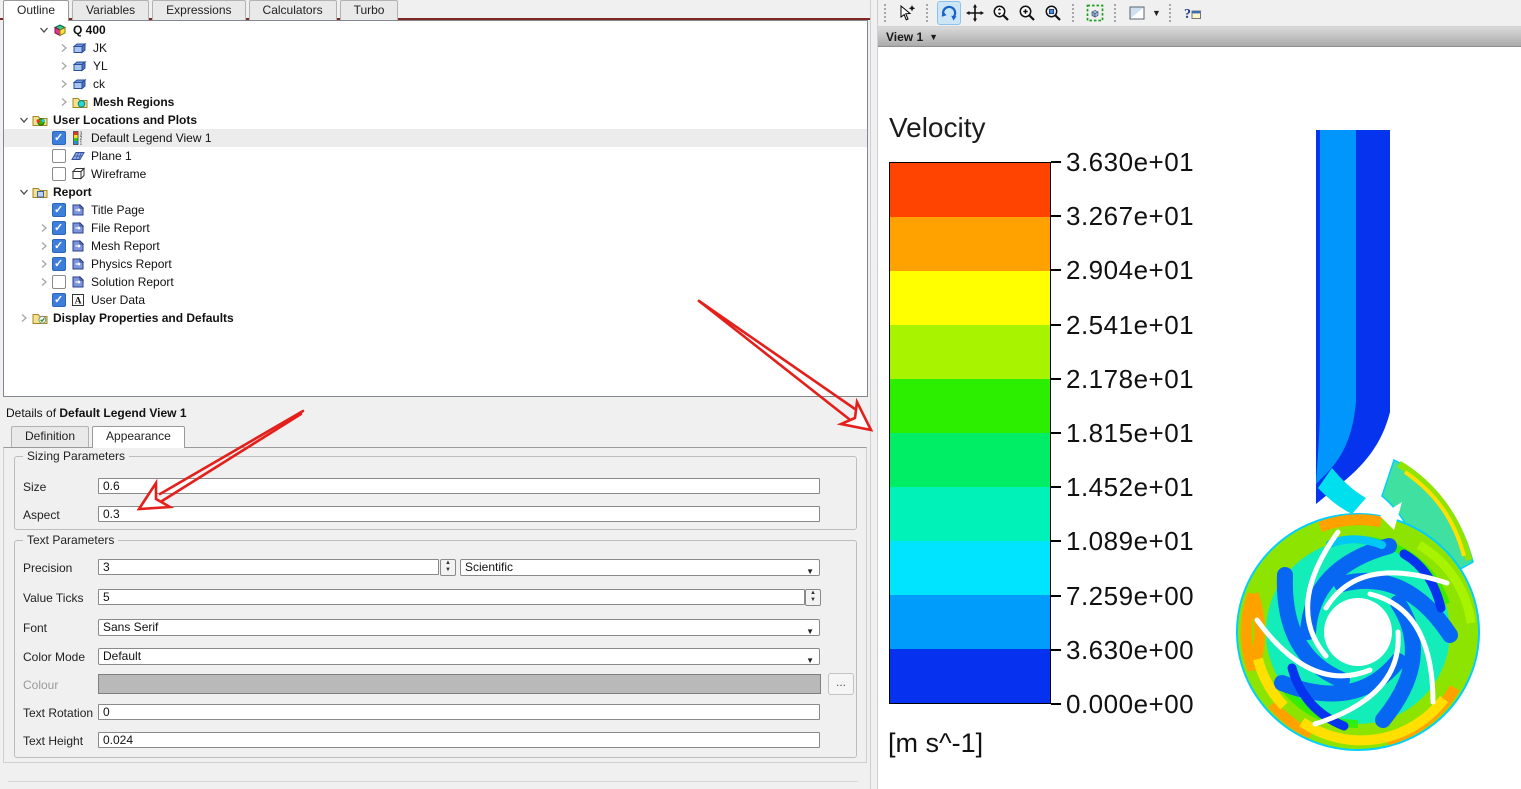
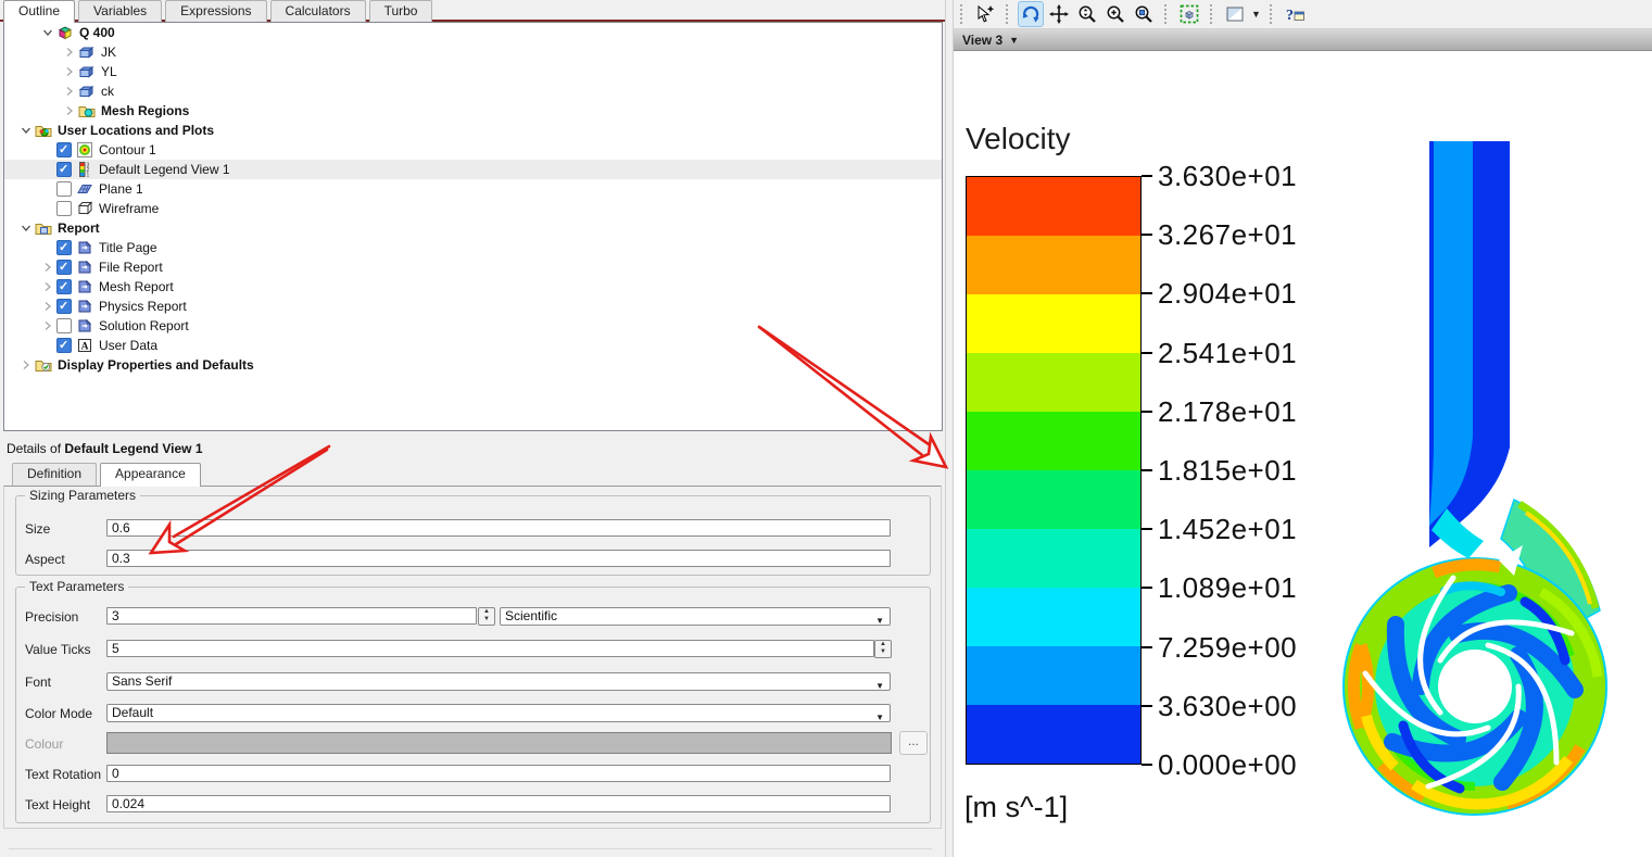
  Outline Variables Expressions Calculators Turbo
  Q 400
  JK
  YL
  ck
  Mesh Regions
  User Locations and Plots
+ Contour 1
  Default Legend View 1
  Plane 1
  Wireframe
  Report
  Title Page
  File Report
  Mesh Report
  Physics Report
  Solution Report
  A
  User Data
  Display Properties and Defaults
  Details of Default Legend View 1
  Definition Appearance
  Sizing Parameters
  Size
  0.6
  Aspect
  0.3
  Text Parameters
  Precision
  3
  Scientific
  ▼
  Value Ticks
  5
  Font
  Sans Serif
  ▼
  Color Mode
  Default
  ▼
  Colour
  ...
  Text Rotation
  0
  Text Height
  0.024
  ▼
  ?
- View 1
+ View 3
  ▼
  Velocity
  3.630e+01
  3.267e+01
  2.904e+01
  2.541e+01
  2.178e+01
  1.815e+01
  1.452e+01
  1.089e+01
  7.259e+00
  3.630e+00
  0.000e+00
  [m s^-1]
